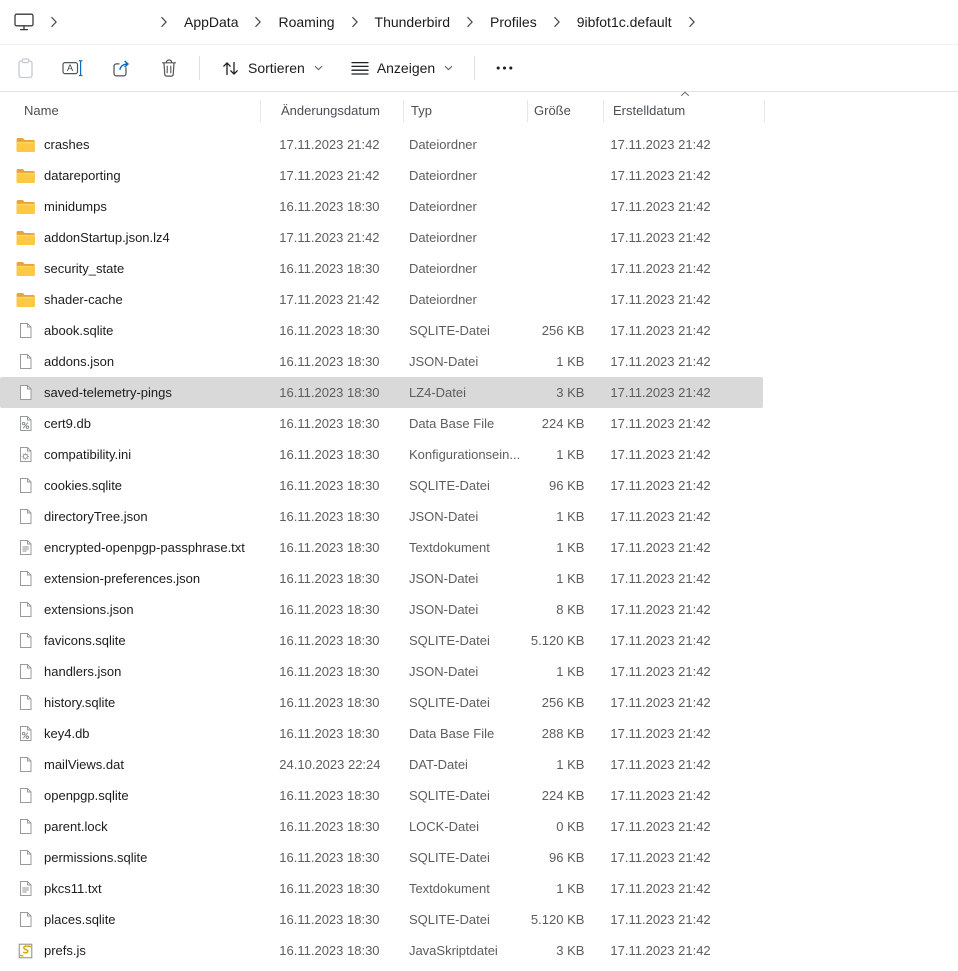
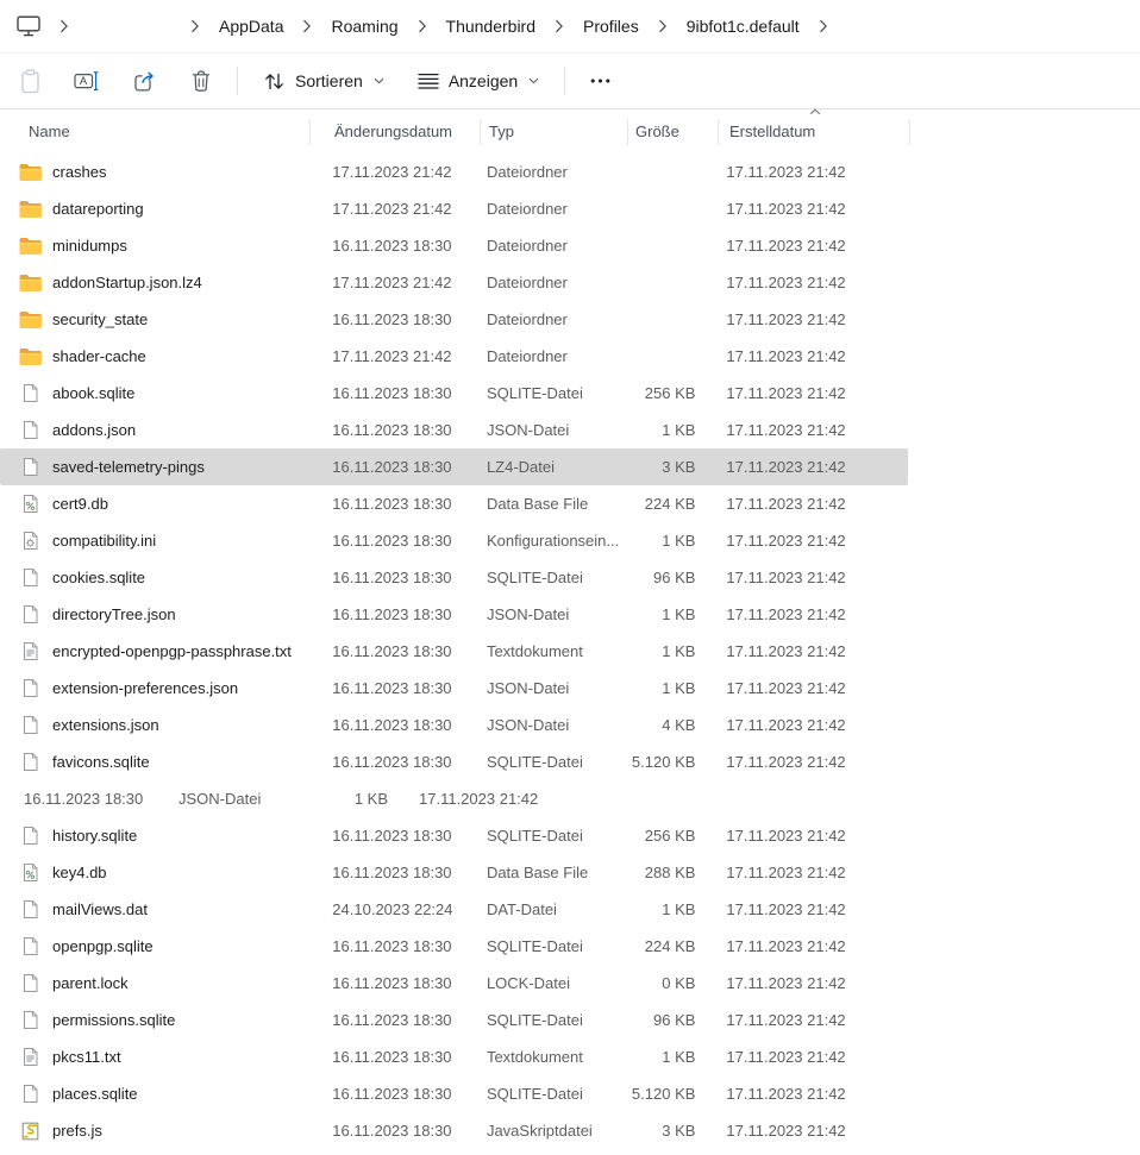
  AppData
  Roaming
  Thunderbird
  Profiles
  9ibfot1c.default
  A
  Sortieren
  Anzeigen
  Name
  Änderungsdatum
  Typ
  Größe
  Erstelldatum
  crashes
  17.11.2023 21:42
  Dateiordner
  17.11.2023 21:42
  datareporting
  17.11.2023 21:42
  Dateiordner
  17.11.2023 21:42
  minidumps
  16.11.2023 18:30
  Dateiordner
  17.11.2023 21:42
  addonStartup.json.lz4
  17.11.2023 21:42
  Dateiordner
  17.11.2023 21:42
  security_state
  16.11.2023 18:30
  Dateiordner
  17.11.2023 21:42
  shader-cache
  17.11.2023 21:42
  Dateiordner
  17.11.2023 21:42
  abook.sqlite
  16.11.2023 18:30
  SQLITE-Datei
  256 KB
  17.11.2023 21:42
  addons.json
  16.11.2023 18:30
  JSON-Datei
  1 KB
  17.11.2023 21:42
  saved-telemetry-pings
  16.11.2023 18:30
  LZ4-Datei
  3 KB
  17.11.2023 21:42
  cert9.db
  16.11.2023 18:30
  Data Base File
  224 KB
  17.11.2023 21:42
  compatibility.ini
  16.11.2023 18:30
  Konfigurationsein...
  1 KB
  17.11.2023 21:42
  cookies.sqlite
  16.11.2023 18:30
  SQLITE-Datei
  96 KB
  17.11.2023 21:42
  directoryTree.json
  16.11.2023 18:30
  JSON-Datei
  1 KB
  17.11.2023 21:42
  encrypted-openpgp-passphrase.txt
  16.11.2023 18:30
  Textdokument
  1 KB
  17.11.2023 21:42
  extension-preferences.json
  16.11.2023 18:30
  JSON-Datei
  1 KB
  17.11.2023 21:42
  extensions.json
  16.11.2023 18:30
  JSON-Datei
- 8 KB
+ 4 KB
  17.11.2023 21:42
  favicons.sqlite
  16.11.2023 18:30
  SQLITE-Datei
  5.120 KB
  17.11.2023 21:42
- handlers.json
  16.11.2023 18:30
  JSON-Datei
  1 KB
  17.11.2023 21:42
  history.sqlite
  16.11.2023 18:30
  SQLITE-Datei
  256 KB
  17.11.2023 21:42
  key4.db
  16.11.2023 18:30
  Data Base File
  288 KB
  17.11.2023 21:42
  mailViews.dat
  24.10.2023 22:24
  DAT-Datei
  1 KB
  17.11.2023 21:42
  openpgp.sqlite
  16.11.2023 18:30
  SQLITE-Datei
  224 KB
  17.11.2023 21:42
  parent.lock
  16.11.2023 18:30
  LOCK-Datei
  0 KB
  17.11.2023 21:42
  permissions.sqlite
  16.11.2023 18:30
  SQLITE-Datei
  96 KB
  17.11.2023 21:42
  pkcs11.txt
  16.11.2023 18:30
  Textdokument
  1 KB
  17.11.2023 21:42
  places.sqlite
  16.11.2023 18:30
  SQLITE-Datei
  5.120 KB
  17.11.2023 21:42
  prefs.js
  16.11.2023 18:30
  JavaSkriptdatei
  3 KB
  17.11.2023 21:42
